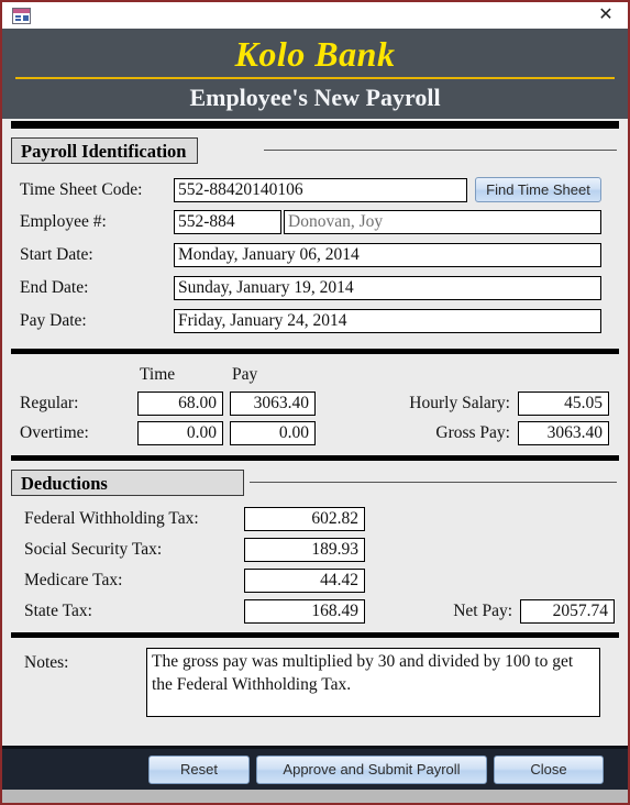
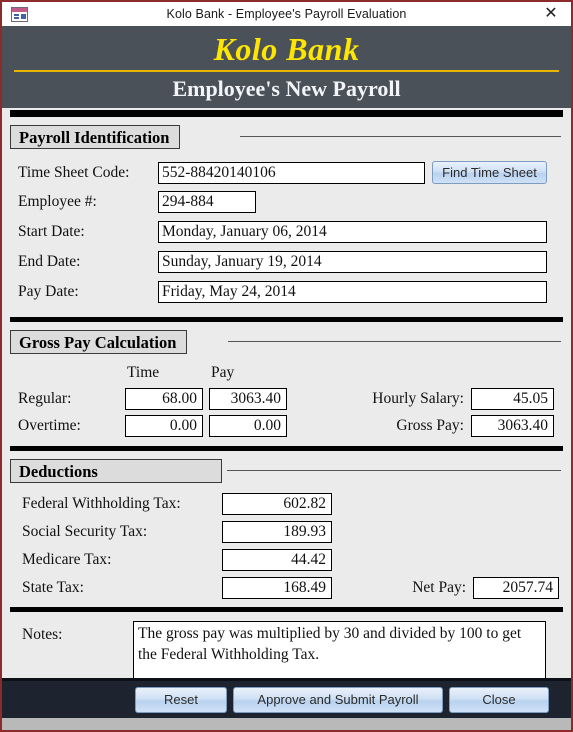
+ Kolo Bank - Employee's Payroll Evaluation
  ✕
  Kolo Bank
  Employee's New Payroll
  Payroll Identification
  Time Sheet Code:
  552-88420140106
  Find Time Sheet
  Employee #:
- 552-884
+ 294-884
- Donovan, Joy
  Start Date:
  Monday, January 06, 2014
  End Date:
  Sunday, January 19, 2014
  Pay Date:
- Friday, January 24, 2014
+ Friday, May 24, 2014
+ Gross Pay Calculation
  Time
  Pay
  Regular:
  68.00
  3063.40
  Hourly Salary:
  45.05
  Overtime:
  0.00
  0.00
  Gross Pay:
  3063.40
  Deductions
  Federal Withholding Tax:
  602.82
  Social Security Tax:
  189.93
  Medicare Tax:
  44.42
  State Tax:
  168.49
  Net Pay:
  2057.74
  Notes:
  The gross pay was multiplied by 30 and divided by 100 to get the Federal Withholding Tax.
  Reset
  Approve and Submit Payroll
  Close
